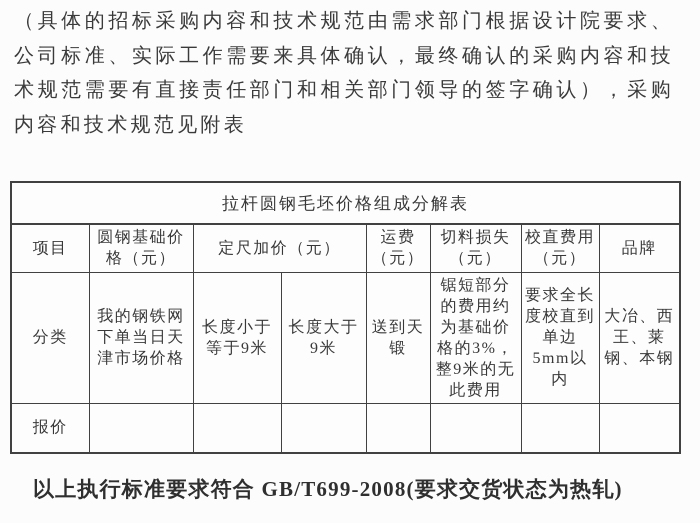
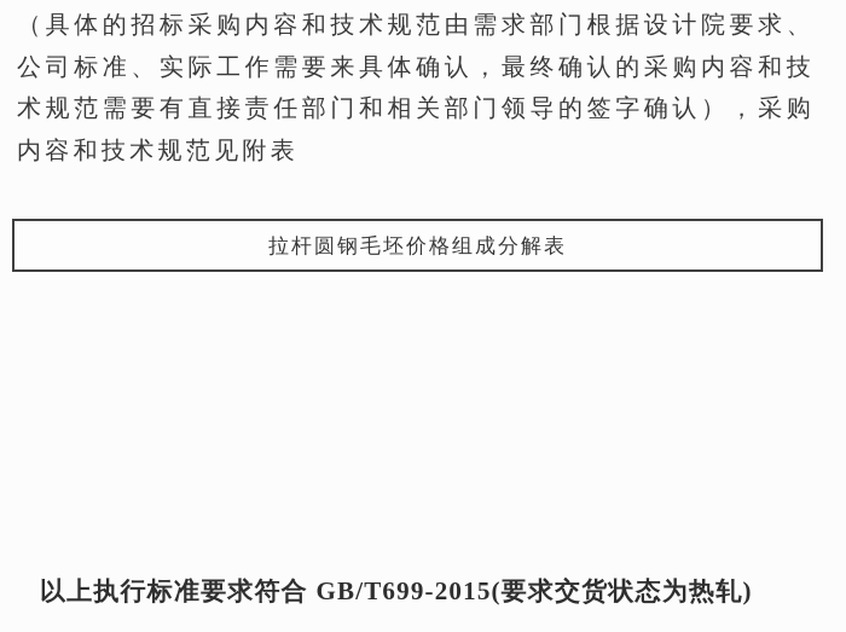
  （具体的招标采购内容和技术规范由需求部门根据设计院要求、公司标准、实际工作需要来具体确认，最终确认的采购内容和技术规范需要有直接责任部门和相关部门领导的签字确认），采购内容和技术规范见附表
  拉杆圆钢毛坯价格组成分解表
- 项目	圆钢基础价格（元）	定尺加价（元）	运费（元）	切料损失（元）	校直费用（元）	品牌
- 分类	我的钢铁网下单当日天津市场价格	长度小于等于9米	长度大于9米	送到天锻	锯短部分的费用约为基础价格的3%，整9米的无此费用	要求全长度校直到单边5mm以内	大冶、西王、莱钢、本钢
- 报价
- 以上执行标准要求符合 GB/T699-2008(要求交货状态为热轧)
+ 以上执行标准要求符合 GB/T699-2015(要求交货状态为热轧)
